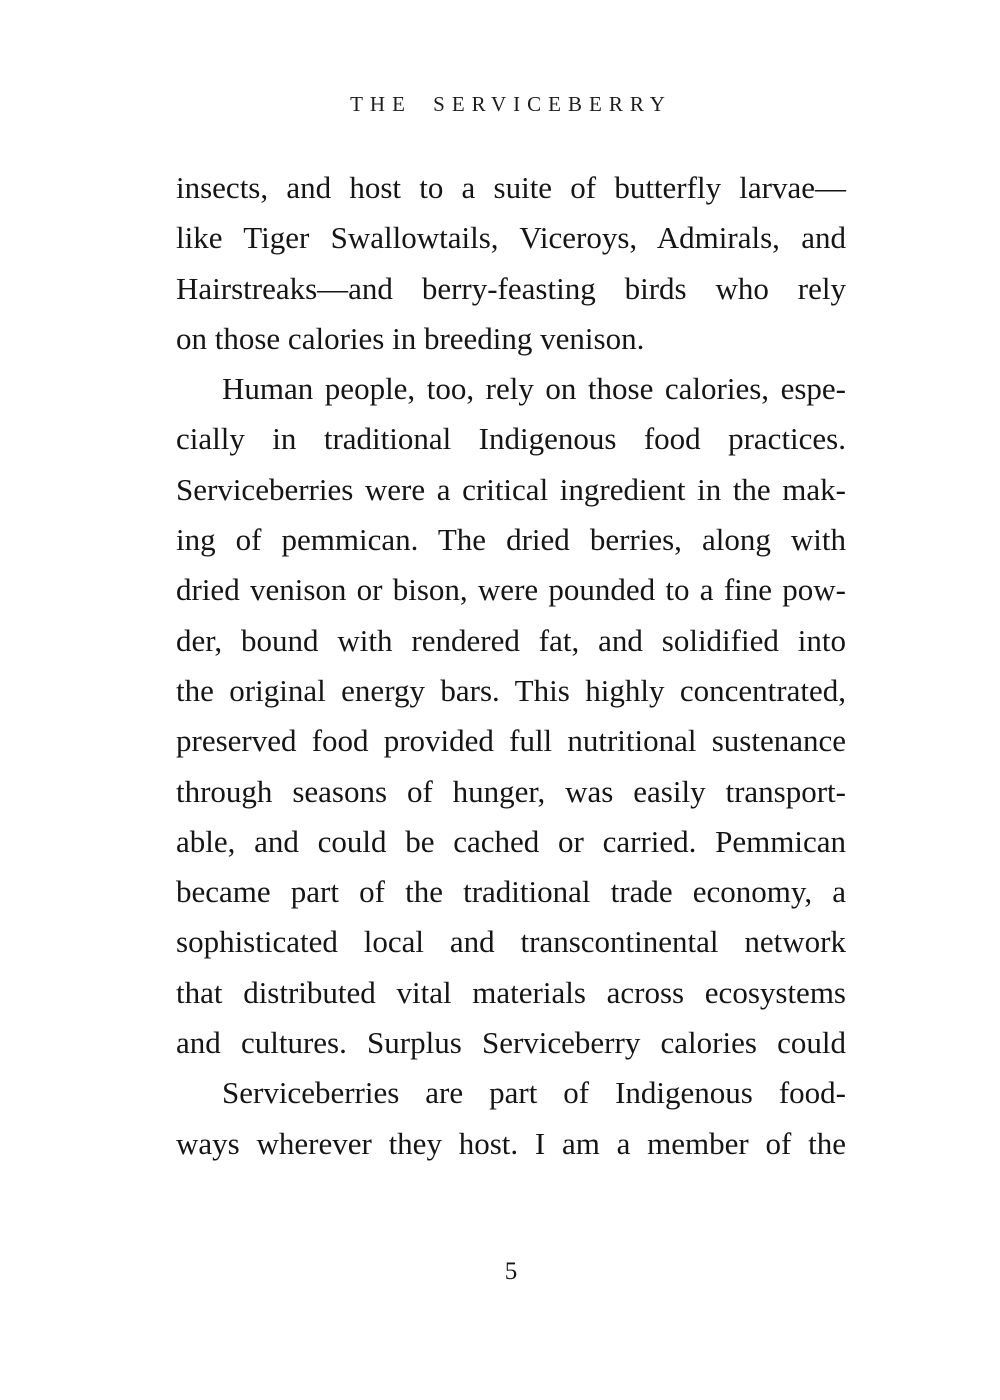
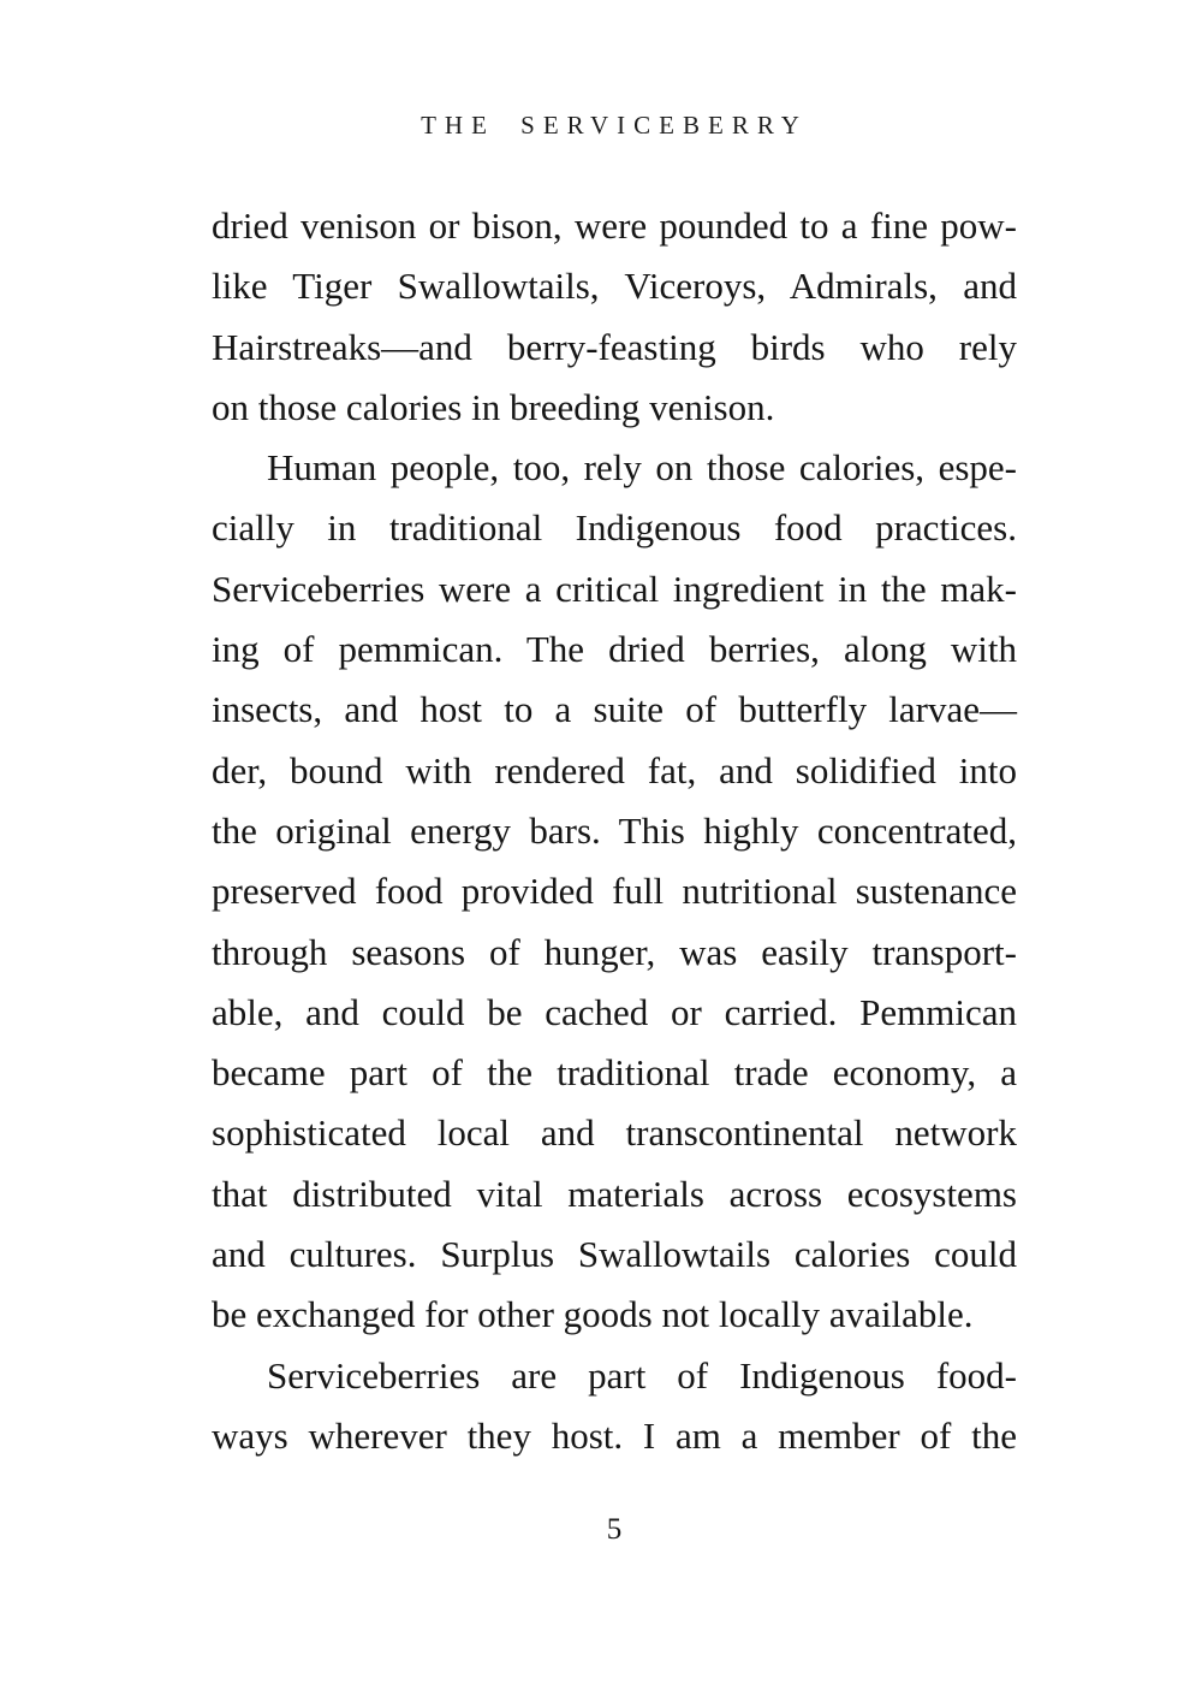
  THE SERVICEBERRY
- insects, and host to a suite of butterfly larvae—
+ dried venison or bison, were pounded to a fine pow-
  like Tiger Swallowtails, Viceroys, Admirals, and
  Hairstreaks—and berry-feasting birds who rely
  on those calories in breeding venison.
  Human people, too, rely on those calories, espe-
  cially in traditional Indigenous food practices.
  Serviceberries were a critical ingredient in the mak-
  ing of pemmican. The dried berries, along with
- dried venison or bison, were pounded to a fine pow-
+ insects, and host to a suite of butterfly larvae—
  der, bound with rendered fat, and solidified into
  the original energy bars. This highly concentrated,
  preserved food provided full nutritional sustenance
  through seasons of hunger, was easily transport-
  able, and could be cached or carried. Pemmican
  became part of the traditional trade economy, a
  sophisticated local and transcontinental network
  that distributed vital materials across ecosystems
- and cultures. Surplus Serviceberry calories could
+ and cultures. Surplus Swallowtails calories could
+ be exchanged for other goods not locally available.
  Serviceberries are part of Indigenous food-
  ways wherever they host. I am a member of the
  5
